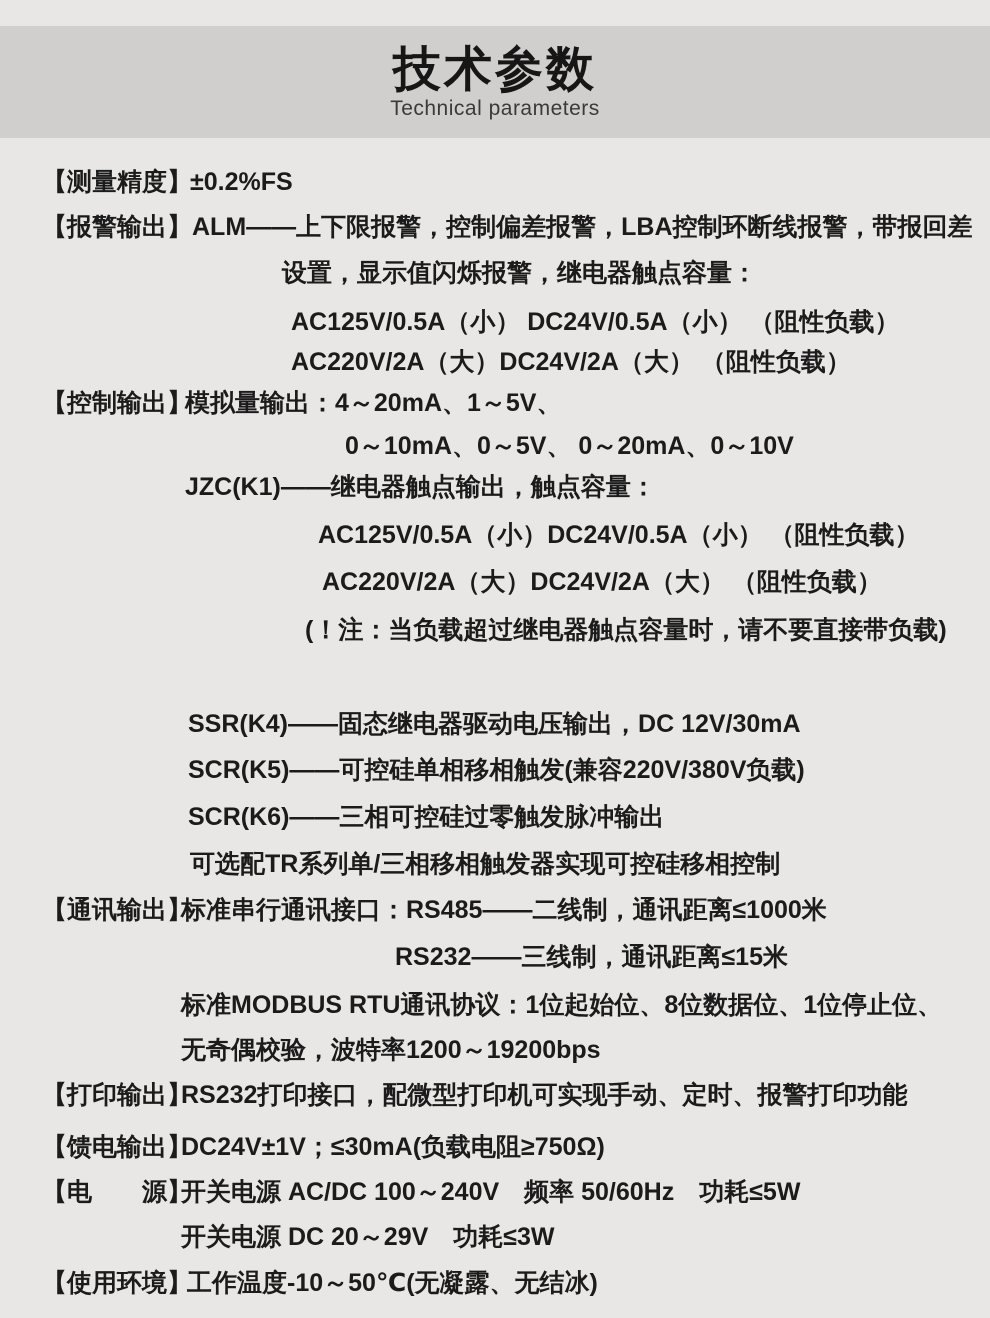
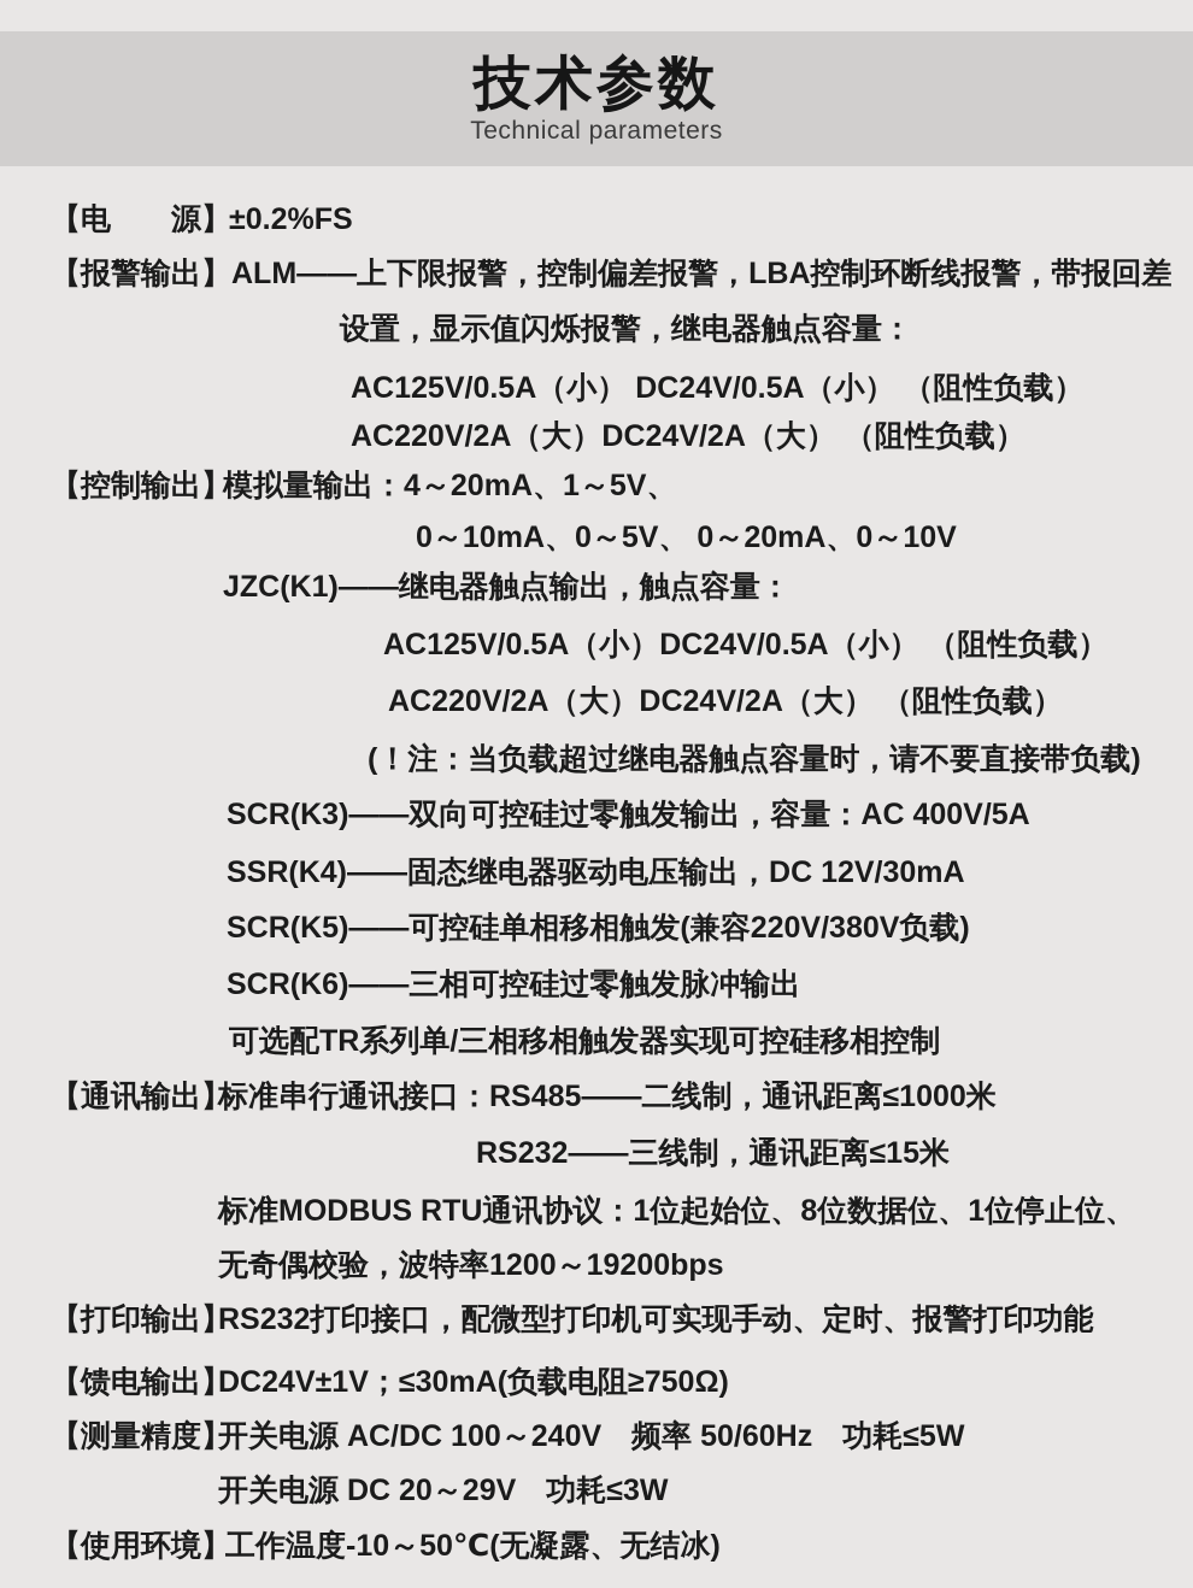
  技术参数
  Technical parameters
- 【测量精度】
+ 【电 源】
  ±0.2%FS
  【报警输出】
  ALM——上下限报警，控制偏差报警，LBA控制环断线报警，带报回差
  设置，显示值闪烁报警，继电器触点容量：
  AC125V/0.5A（小） DC24V/0.5A（小） （阻性负载）
  AC220V/2A（大）DC24V/2A（大） （阻性负载）
  【控制输出】
  模拟量输出：4～20mA、1～5V、
  0～10mA、0～5V、 0～20mA、0～10V
  JZC(K1)——继电器触点输出，触点容量：
  AC125V/0.5A（小）DC24V/0.5A（小） （阻性负载）
  AC220V/2A（大）DC24V/2A（大） （阻性负载）
  (！注：当负载超过继电器触点容量时，请不要直接带负载)
+ SCR(K3)——双向可控硅过零触发输出，容量：AC 400V/5A
  SSR(K4)——固态继电器驱动电压输出，DC 12V/30mA
  SCR(K5)——可控硅单相移相触发(兼容220V/380V负载)
  SCR(K6)——三相可控硅过零触发脉冲输出
  可选配TR系列单/三相移相触发器实现可控硅移相控制
  【通讯输出】
  标准串行通讯接口：RS485——二线制，通讯距离≤1000米
  RS232——三线制，通讯距离≤15米
  标准MODBUS RTU通讯协议：1位起始位、8位数据位、1位停止位、
  无奇偶校验，波特率1200～19200bps
  【打印输出】
  RS232打印接口，配微型打印机可实现手动、定时、报警打印功能
  【馈电输出】
  DC24V±1V；≤30mA(负载电阻≥750Ω)
- 【电 源】
+ 【测量精度】
  开关电源 AC/DC 100～240V 频率 50/60Hz 功耗≤5W
  开关电源 DC 20～29V 功耗≤3W
  【使用环境】
  工作温度-10～50℃(无凝露、无结冰)
